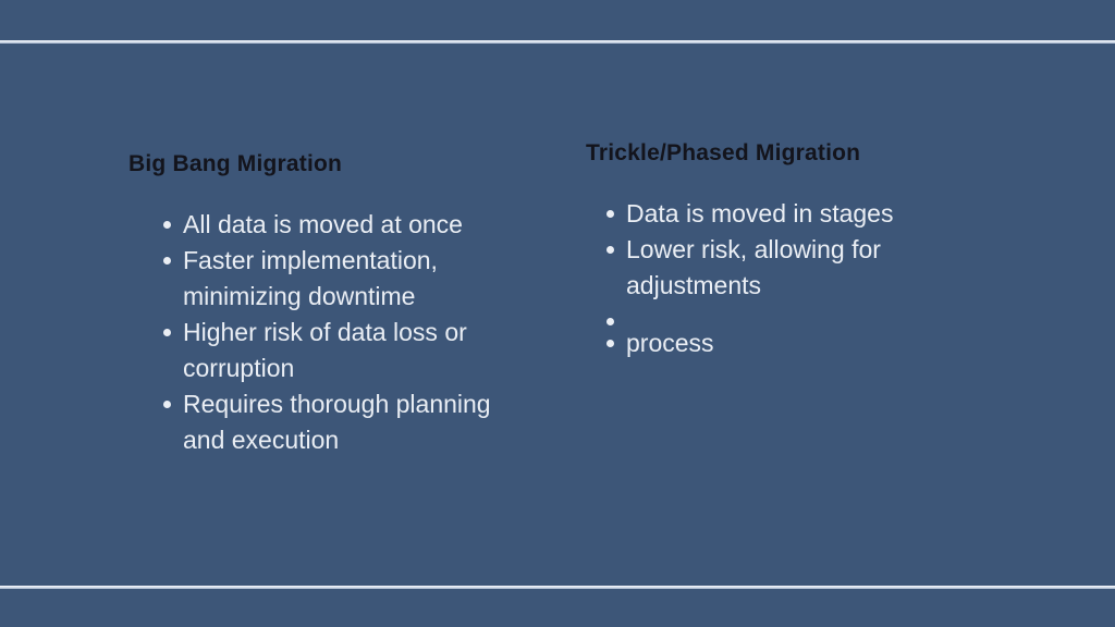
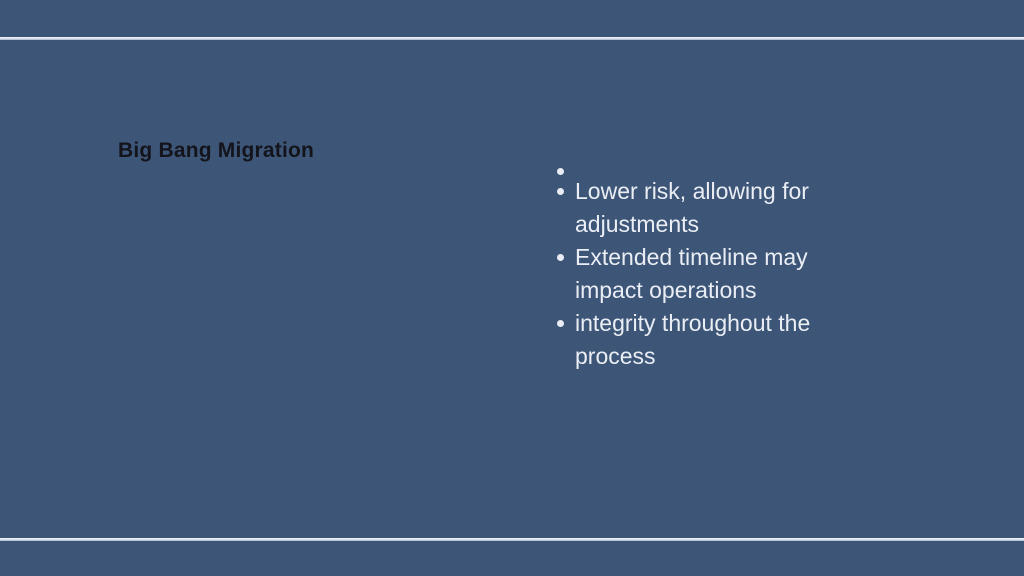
  Big Bang Migration
- All data is moved at once
- Faster implementation,
- minimizing downtime
- Higher risk of data loss or
- corruption
- Requires thorough planning
- and execution
- Trickle/Phased Migration
- Data is moved in stages
  Lower risk, allowing for
  adjustments
+ Extended timeline may
+ impact operations
+ integrity throughout the
  process
